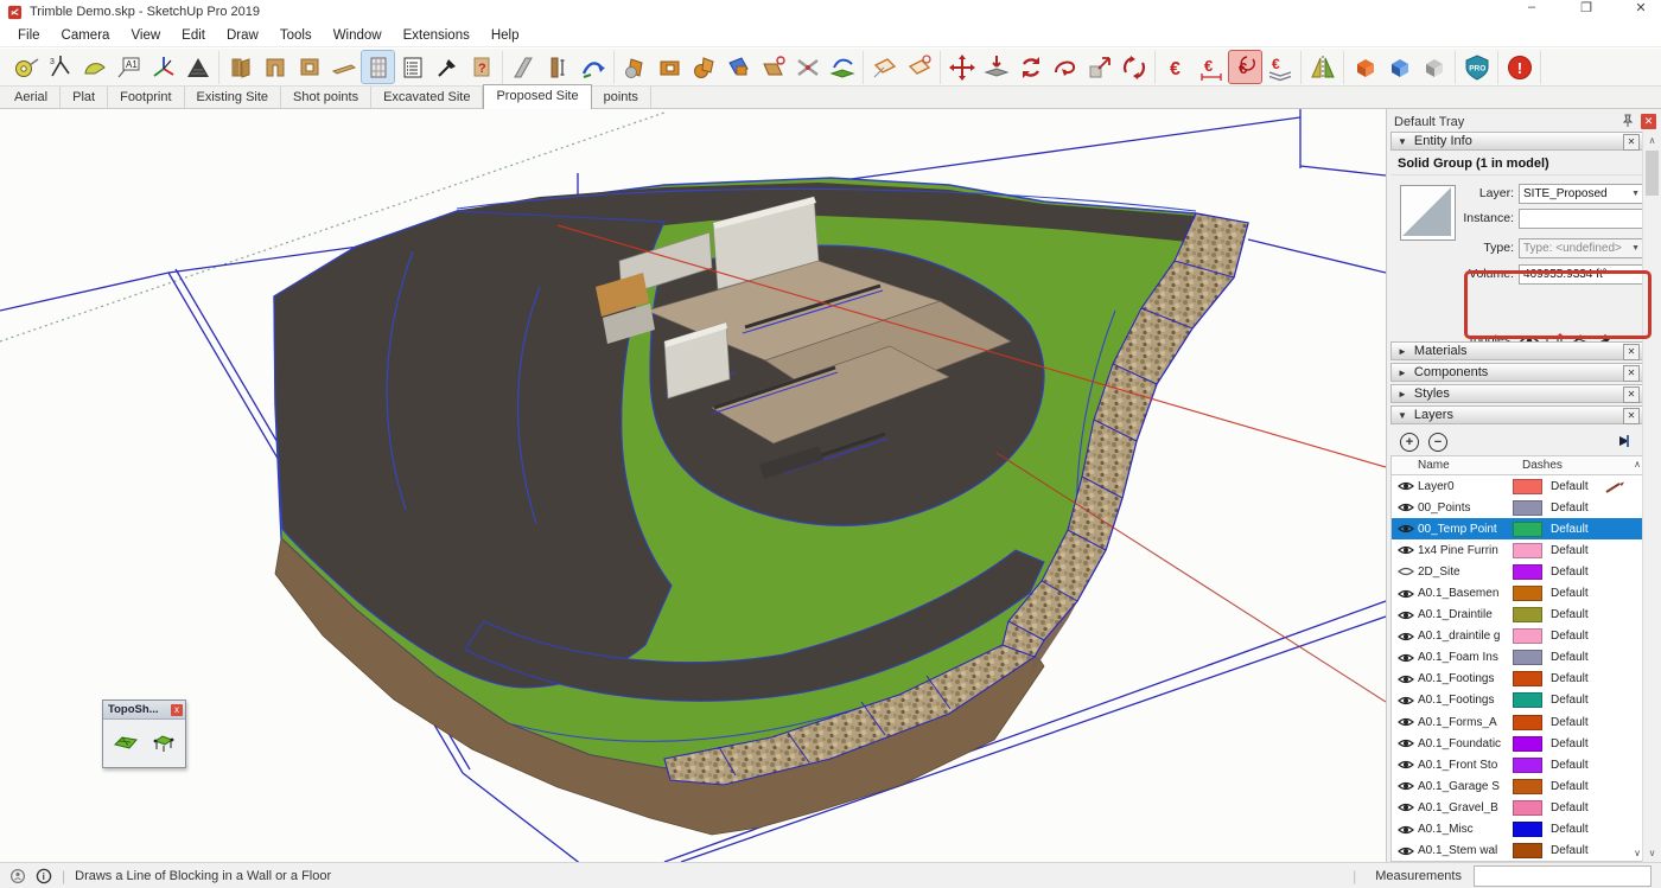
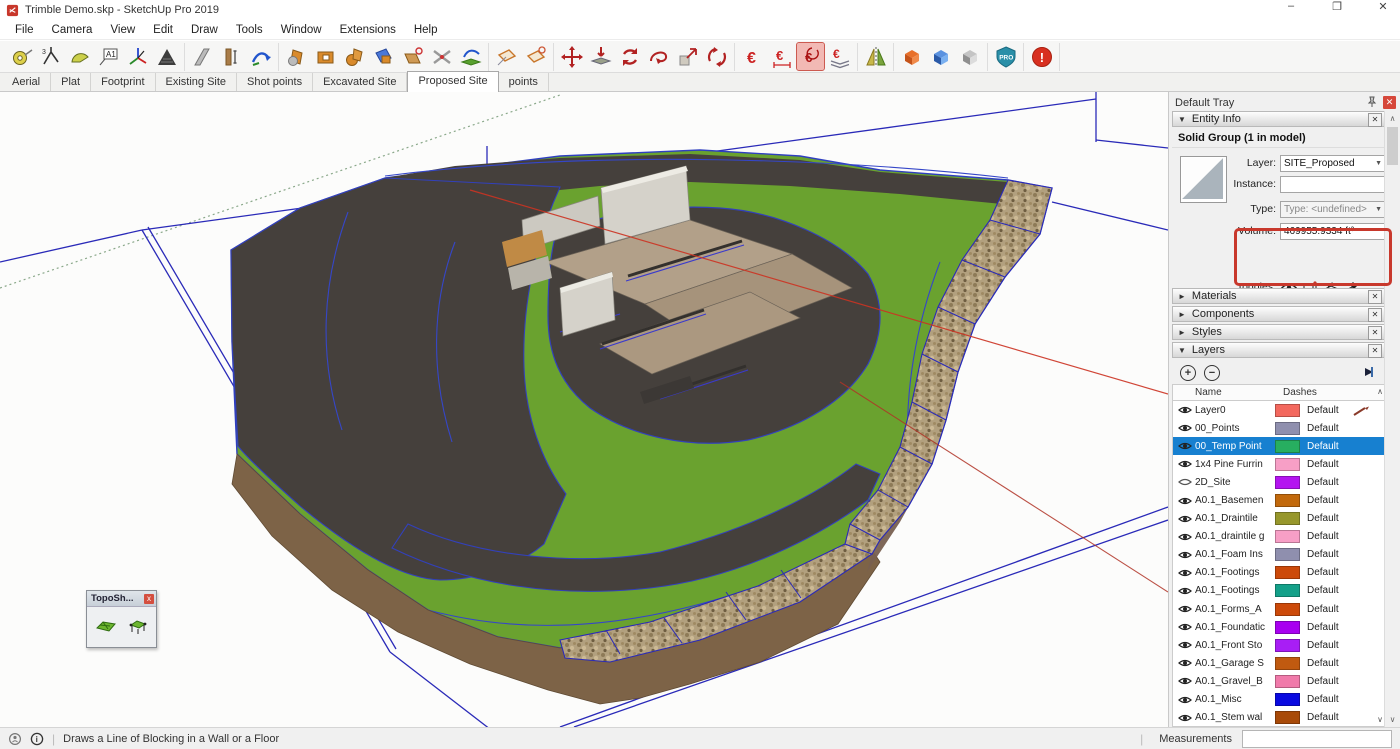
  Trimble Demo.skp - SketchUp Pro 2019
  –
  ❐
  ✕
  File
  Camera
  View
  Edit
  Draw
  Tools
  Window
  Extensions
  Help
  A1
- ?
  €
  €
  €
  !
  Aerial
  Plat
  Footprint
  Existing Site
  Shot points
  Excavated Site
  Proposed Site
  points
  TopoSh...
  x
  Default Tray
  ✕
  ▼
  Entity Info
  ✕
  Solid Group (1 in model)
  Layer:
  SITE_Proposed
  Instance:
  Type:
  Type: <undefined>
  Volume:
  469955.9334 ft³
  Toggles:
  ►
  Materials
  ✕
  ►
  Components
  ✕
  ►
  Styles
  ✕
  ▼
  Layers
  ✕
  +
  −
  Name
  Dashes
  ∧
  Layer0
  Default
  00_Points
  Default
  00_Temp Point
  Default
  1x4 Pine Furrin
  Default
  2D_Site
  Default
  A0.1_Basemen
  Default
  A0.1_Draintile
  Default
  A0.1_draintile g
  Default
  A0.1_Foam Ins
  Default
  A0.1_Footings
  Default
  A0.1_Footings
  Default
  A0.1_Forms_A
  Default
  A0.1_Foundatic
  Default
  A0.1_Front Sto
  Default
  A0.1_Garage S
  Default
  A0.1_Gravel_B
  Default
  A0.1_Misc
  Default
  A0.1_Stem wal
  Default
  ∨
  ∧
  ∨
  i
  |
  Draws a Line of Blocking in a Wall or a Floor
  |
  Measurements
